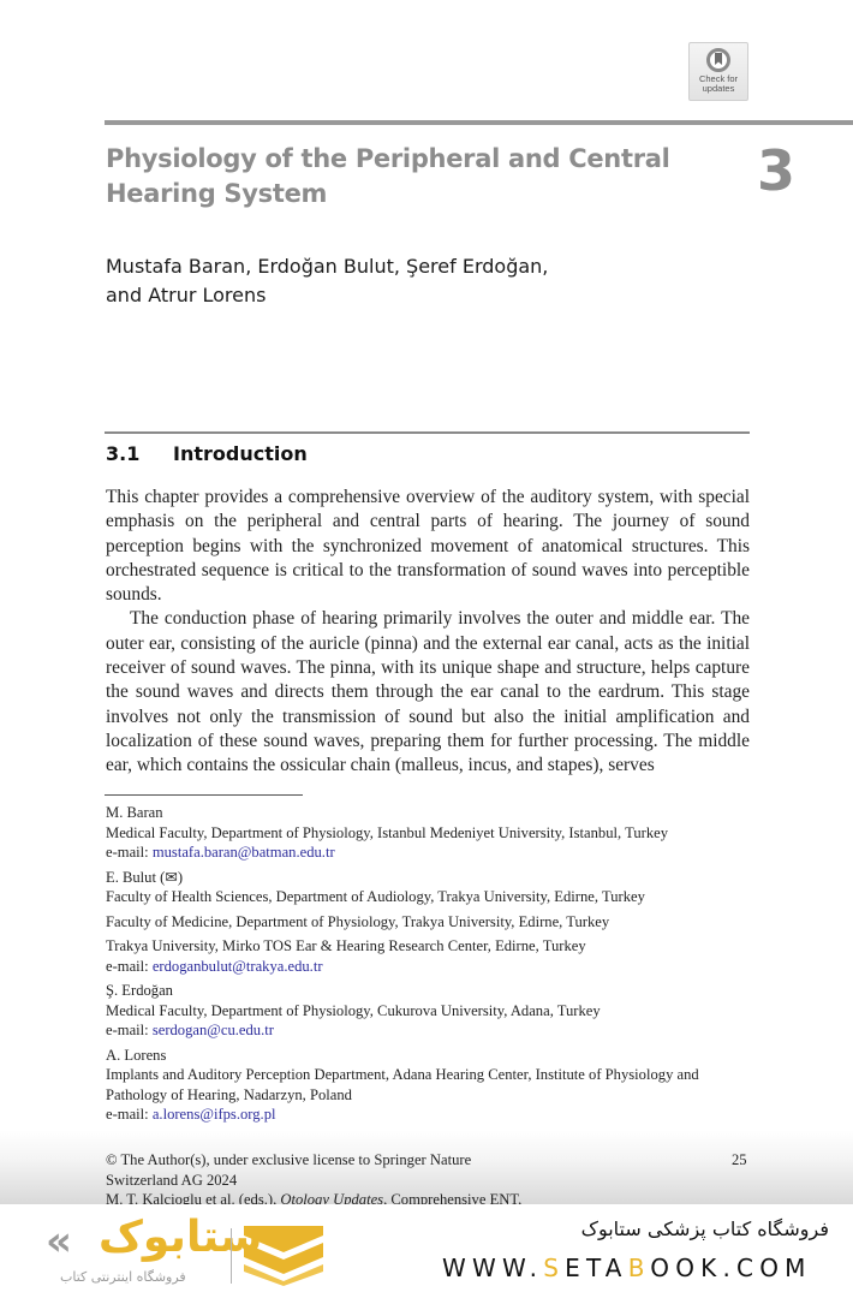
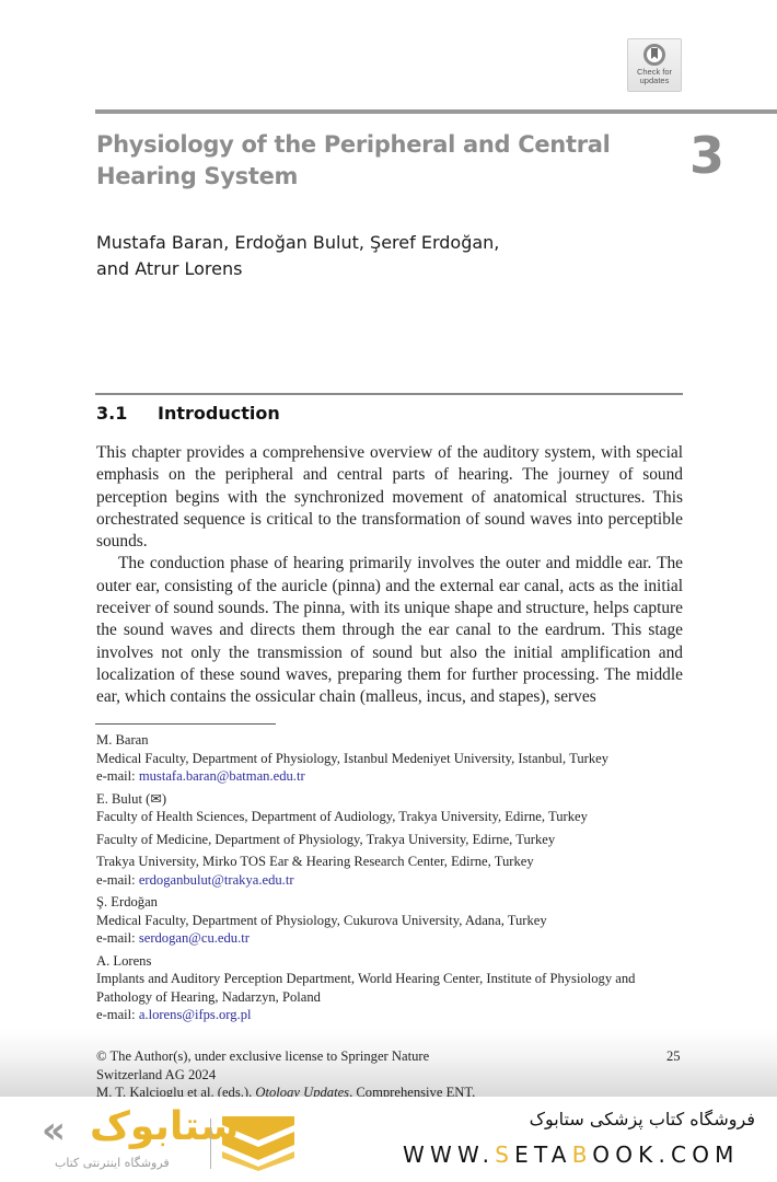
  Check for
  updates
  Physiology of the Peripheral and Central
  Hearing System
  3
  Mustafa Baran, Erdoğan Bulut, Şeref Erdoğan,
  and Atrur Lorens
  3.1
  Introduction
  This chapter provides a comprehensive overview of the auditory system, with special emphasis on the peripheral and central parts of hearing. The journey of sound perception begins with the synchronized movement of anatomical structures. This orchestrated sequence is critical to the transformation of sound waves into perceptible sounds.
- The conduction phase of hearing primarily involves the outer and middle ear. The outer ear, consisting of the auricle (pinna) and the external ear canal, acts as the initial receiver of sound waves. The pinna, with its unique shape and structure, helps capture the sound waves and directs them through the ear canal to the eardrum. This stage involves not only the transmission of sound but also the initial amplification and localization of these sound waves, preparing them for further processing. The middle ear, which contains the ossicular chain (malleus, incus, and stapes), serves
+ The conduction phase of hearing primarily involves the outer and middle ear. The outer ear, consisting of the auricle (pinna) and the external ear canal, acts as the initial receiver of sound sounds. The pinna, with its unique shape and structure, helps capture the sound waves and directs them through the ear canal to the eardrum. This stage involves not only the transmission of sound but also the initial amplification and localization of these sound waves, preparing them for further processing. The middle ear, which contains the ossicular chain (malleus, incus, and stapes), serves
  M. Baran
  Medical Faculty, Department of Physiology, Istanbul Medeniyet University, Istanbul, Turkey
  e-mail: mustafa.baran@batman.edu.tr
  E. Bulut (✉)
  Faculty of Health Sciences, Department of Audiology, Trakya University, Edirne, Turkey
  Faculty of Medicine, Department of Physiology, Trakya University, Edirne, Turkey
  Trakya University, Mirko TOS Ear & Hearing Research Center, Edirne, Turkey
  e-mail: erdoganbulut@trakya.edu.tr
  Ş. Erdoğan
  Medical Faculty, Department of Physiology, Cukurova University, Adana, Turkey
  e-mail: serdogan@cu.edu.tr
  A. Lorens
- Implants and Auditory Perception Department, Adana Hearing Center, Institute of Physiology and Pathology of Hearing, Nadarzyn, Poland
+ Implants and Auditory Perception Department, World Hearing Center, Institute of Physiology and Pathology of Hearing, Nadarzyn, Poland
  e-mail: a.lorens@ifps.org.pl
  © The Author(s), under exclusive license to Springer Nature
  Switzerland AG 2024
  M. T. Kalcioglu et al. (eds.), Otology Updates, Comprehensive ENT,
  25
  «
  ستابوک
  فروشگاه اینترنتی کتاب
  فروشگاه کتاب پزشکی ستابوک
  WWW.SETABOOK.COM
